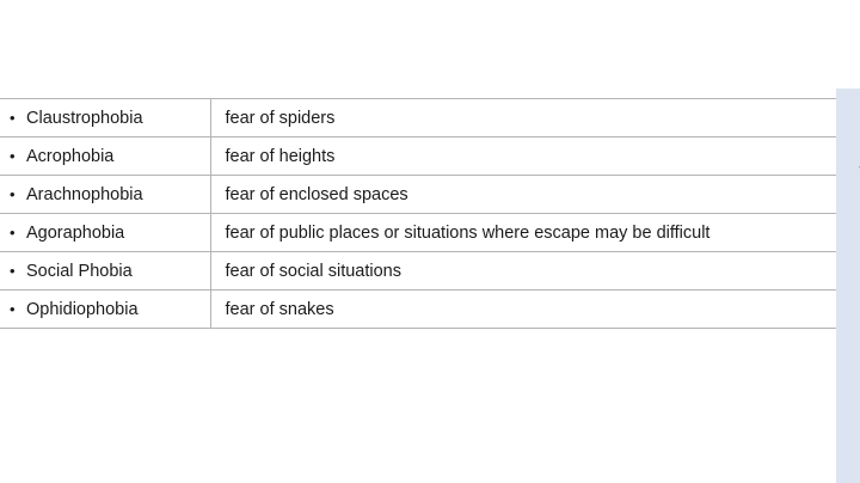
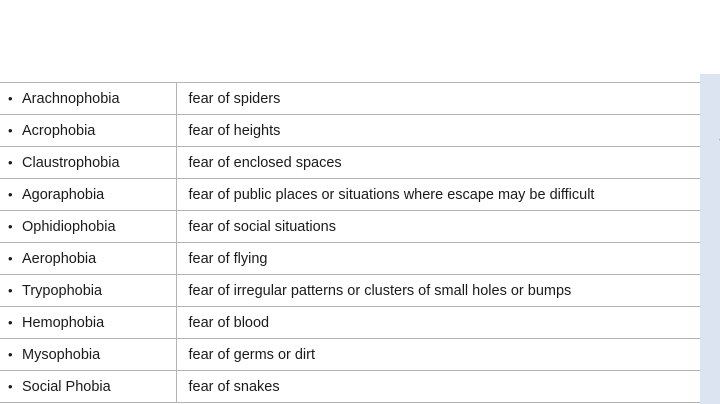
- • Claustrophobia	fear of spiders
+ • Arachnophobia	fear of spiders
  • Acrophobia	fear of heights
- • Arachnophobia	fear of enclosed spaces
+ • Claustrophobia	fear of enclosed spaces
  • Agoraphobia	fear of public places or situations where escape may be difficult
- • Social Phobia	fear of social situations
+ • Ophidiophobia	fear of social situations
+ • Aerophobia	fear of flying
+ • Trypophobia	fear of irregular patterns or clusters of small holes or bumps
+ • Hemophobia	fear of blood
+ • Mysophobia	fear of germs or dirt
- • Ophidiophobia	fear of snakes
+ • Social Phobia	fear of snakes
